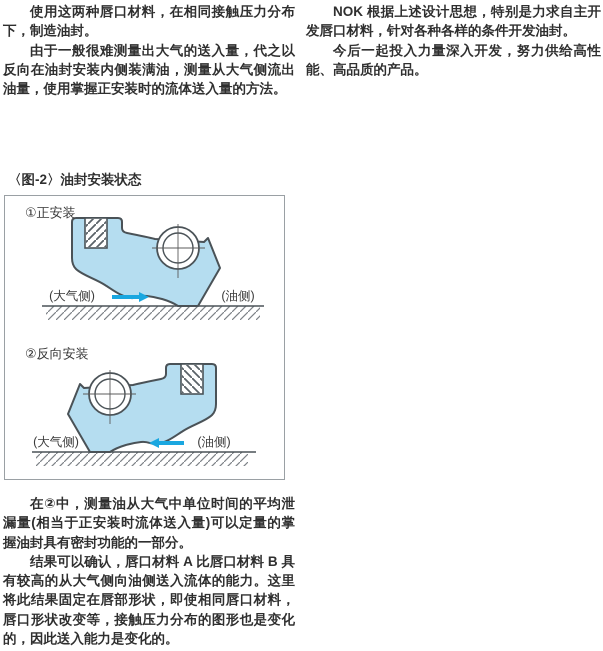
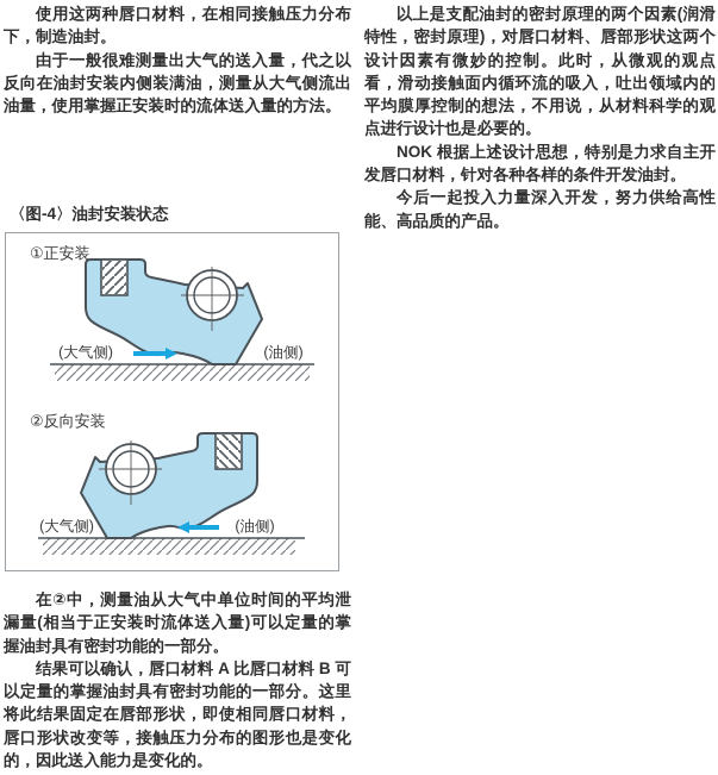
  使用这两种唇口材料，在相同接触压力分布下，制造油封。
  由于一般很难测量出大气的送入量，代之以反向在油封安装内侧装满油，测量从大气侧流出油量，使用掌握正安装时的流体送入量的方法。
- 〈图-2〉油封安装状态
+ 〈图-4〉油封安装状态
  ①正安装
  (大气侧)
  (油侧)
  ②反向安装
  (大气侧)
  (油侧)
  在②中，测量油从大气中单位时间的平均泄漏量(相当于正安装时流体送入量)可以定量的掌握油封具有密封功能的一部分。
- 结果可以确认，唇口材料 A 比唇口材料 B 具有较高的从大气侧向油侧送入流体的能力。这里将此结果固定在唇部形状，即使相同唇口材料，唇口形状改变等，接触压力分布的图形也是变化的，因此送入能力是变化的。
+ 结果可以确认，唇口材料 A 比唇口材料 B 可以定量的掌握油封具有密封功能的一部分。这里将此结果固定在唇部形状，即使相同唇口材料，唇口形状改变等，接触压力分布的图形也是变化的，因此送入能力是变化的。
+ 以上是支配油封的密封原理的两个因素(润滑特性，密封原理)，对唇口材料、唇部形状这两个设计因素有微妙的控制。此时，从微观的观点看，滑动接触面内循环流的吸入，吐出领域内的平均膜厚控制的想法，不用说，从材料科学的观点进行设计也是必要的。
  NOK 根据上述设计思想，特别是力求自主开发唇口材料，针对各种各样的条件开发油封。
  今后一起投入力量深入开发，努力供给高性能、高品质的产品。
